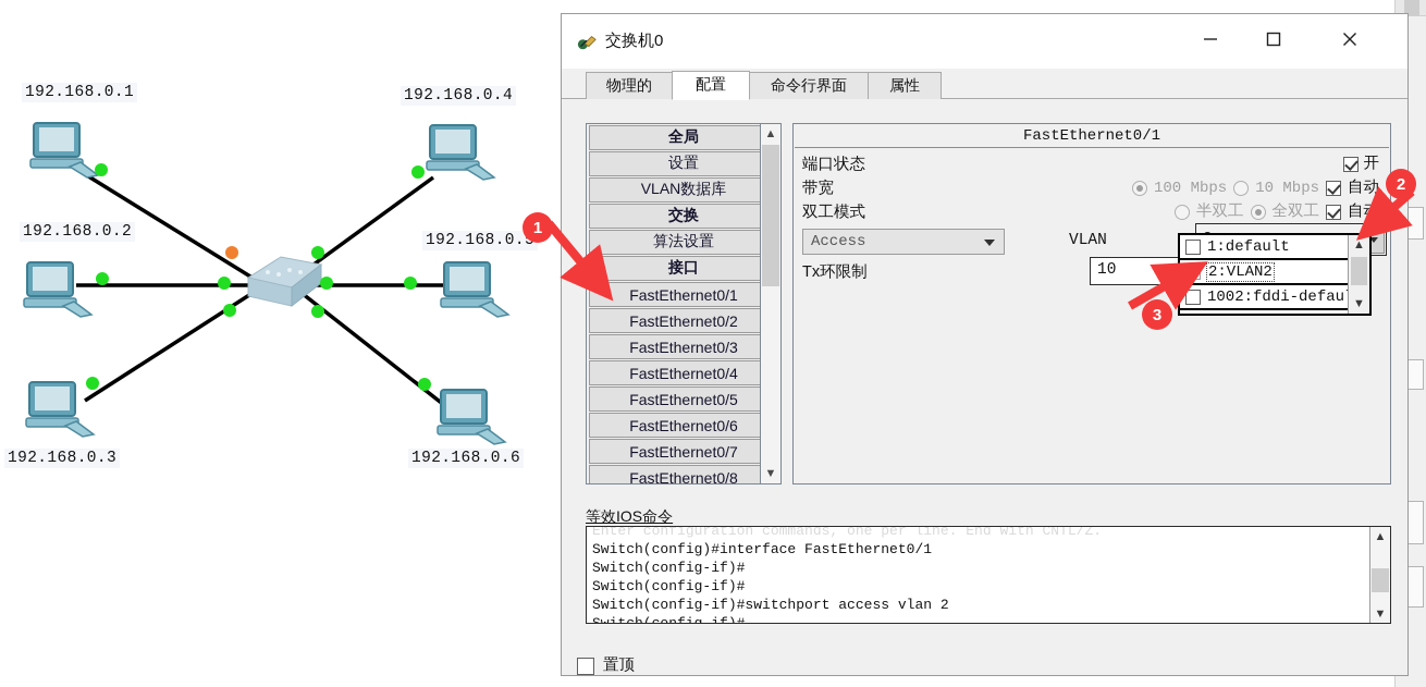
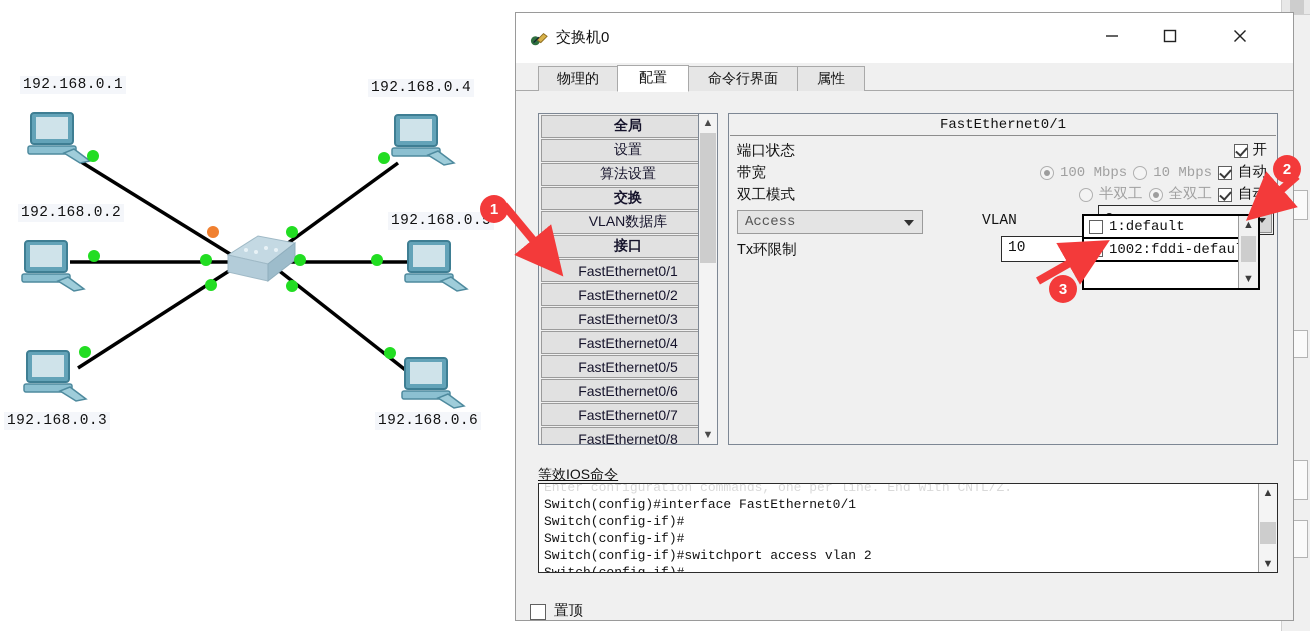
  192.168.0.1
  192.168.0.2
  192.168.0.3
  192.168.0.4
  192.168.0.
  192.168.0.6
  交换机0
  物理的
  配置
  命令行界面
  属性
  全局
  设置
- VLAN数据库
+ 算法设置
  交换
- 算法设置
+ VLAN数据库
  接口
  FastEthernet0/1
  FastEthernet0/2
  FastEthernet0/3
  FastEthernet0/4
  FastEthernet0/5
  FastEthernet0/6
  FastEthernet0/7
  FastEthernet0/8
  ▲
  ▼
  FastEthernet0/1
  端口状态
  开
  带宽
  100 Mbps
  10 Mbps
  自动
  双工模式
  半双工
  全双工
  自动
  Access
  VLAN
  Tx环限制
  10
  等效IOS命令
  Enter configuration commands, one per line. End with CNTL/Z.
  Switch(config)#interface FastEthernet0/1
  Switch(config-if)#
  Switch(config-if)#
  Switch(config-if)#switchport access vlan 2
  ▲
  ▼
  置顶
  1:default
- 2:VLAN2
  1002:fddi-defau
  ▲
  ▼
  1
  2
  3
